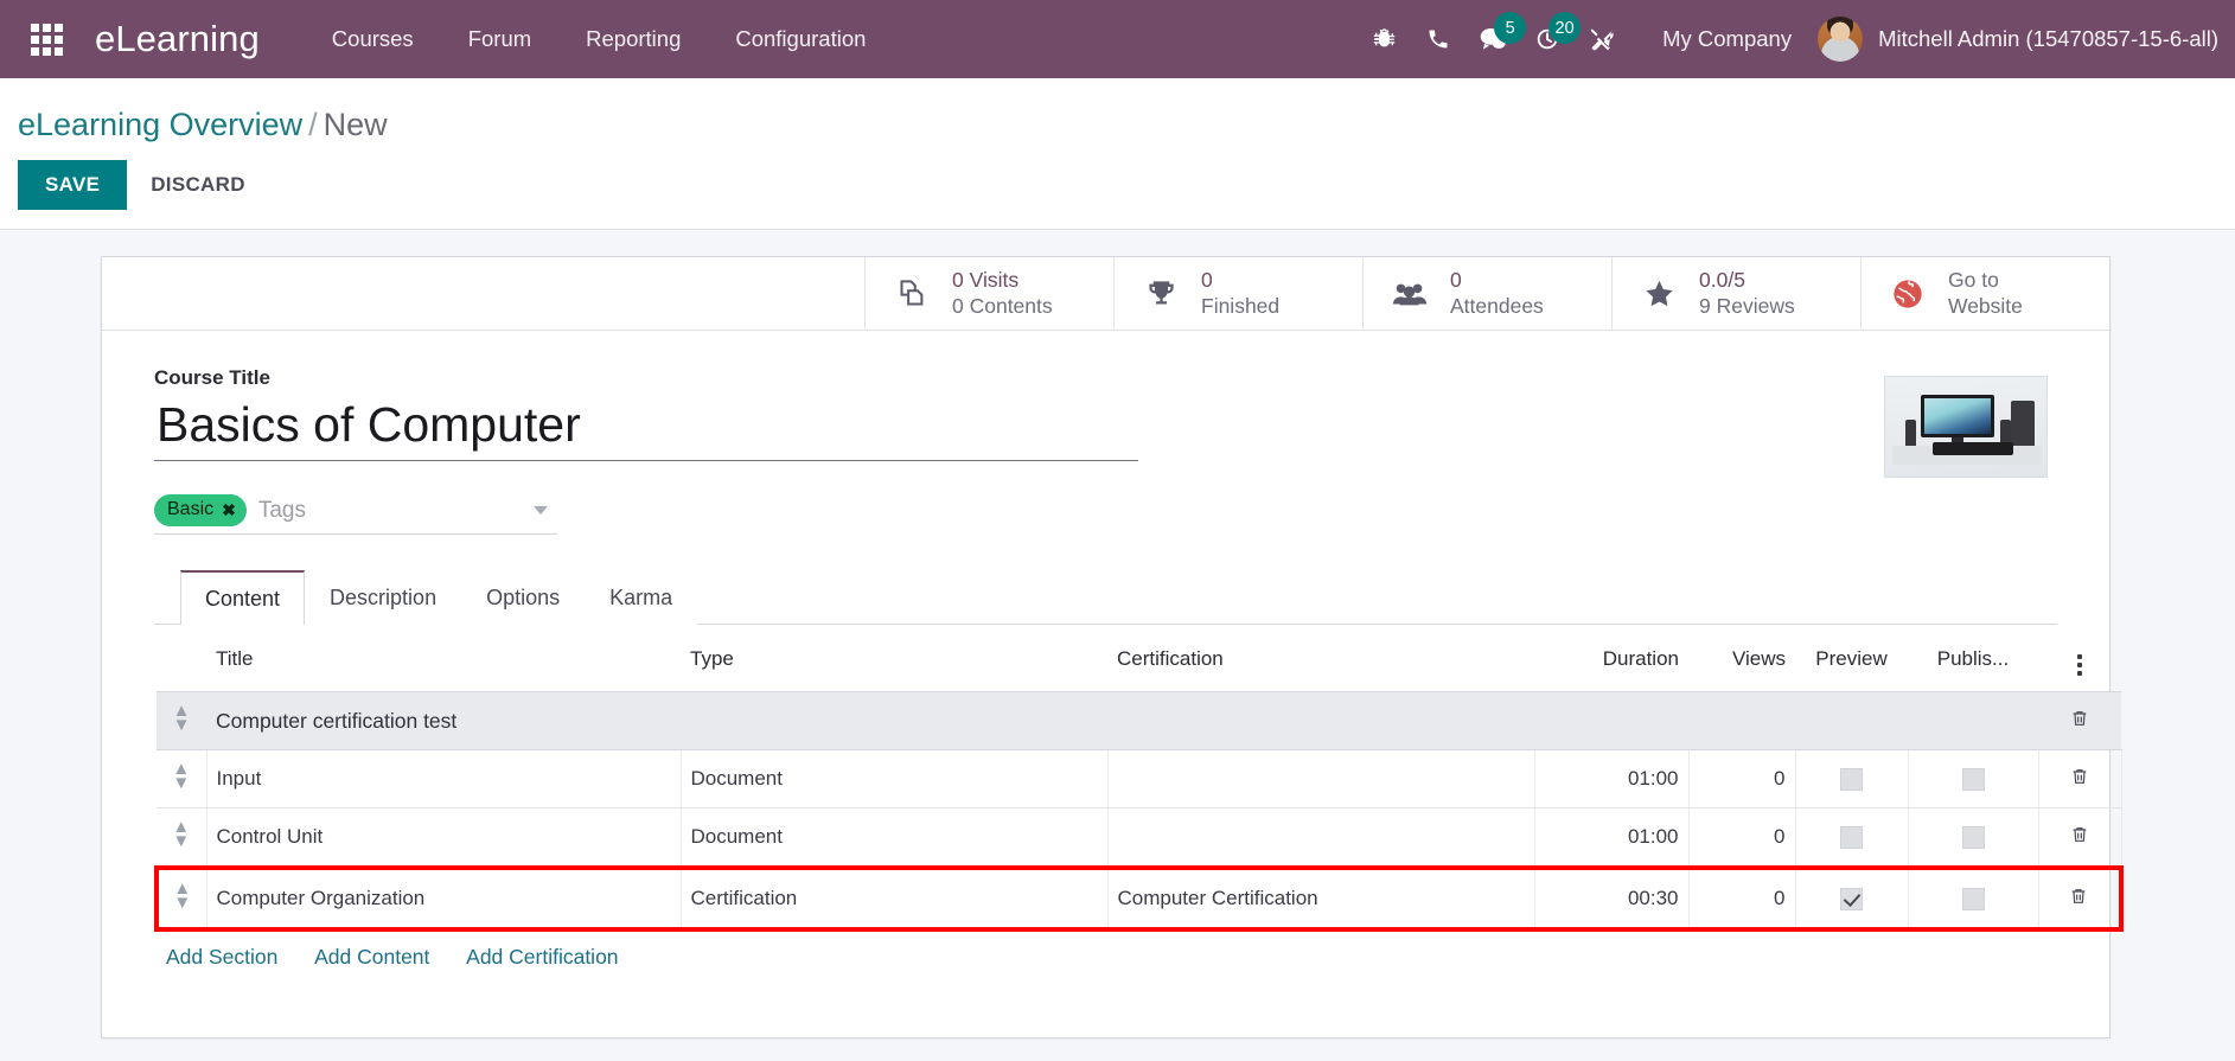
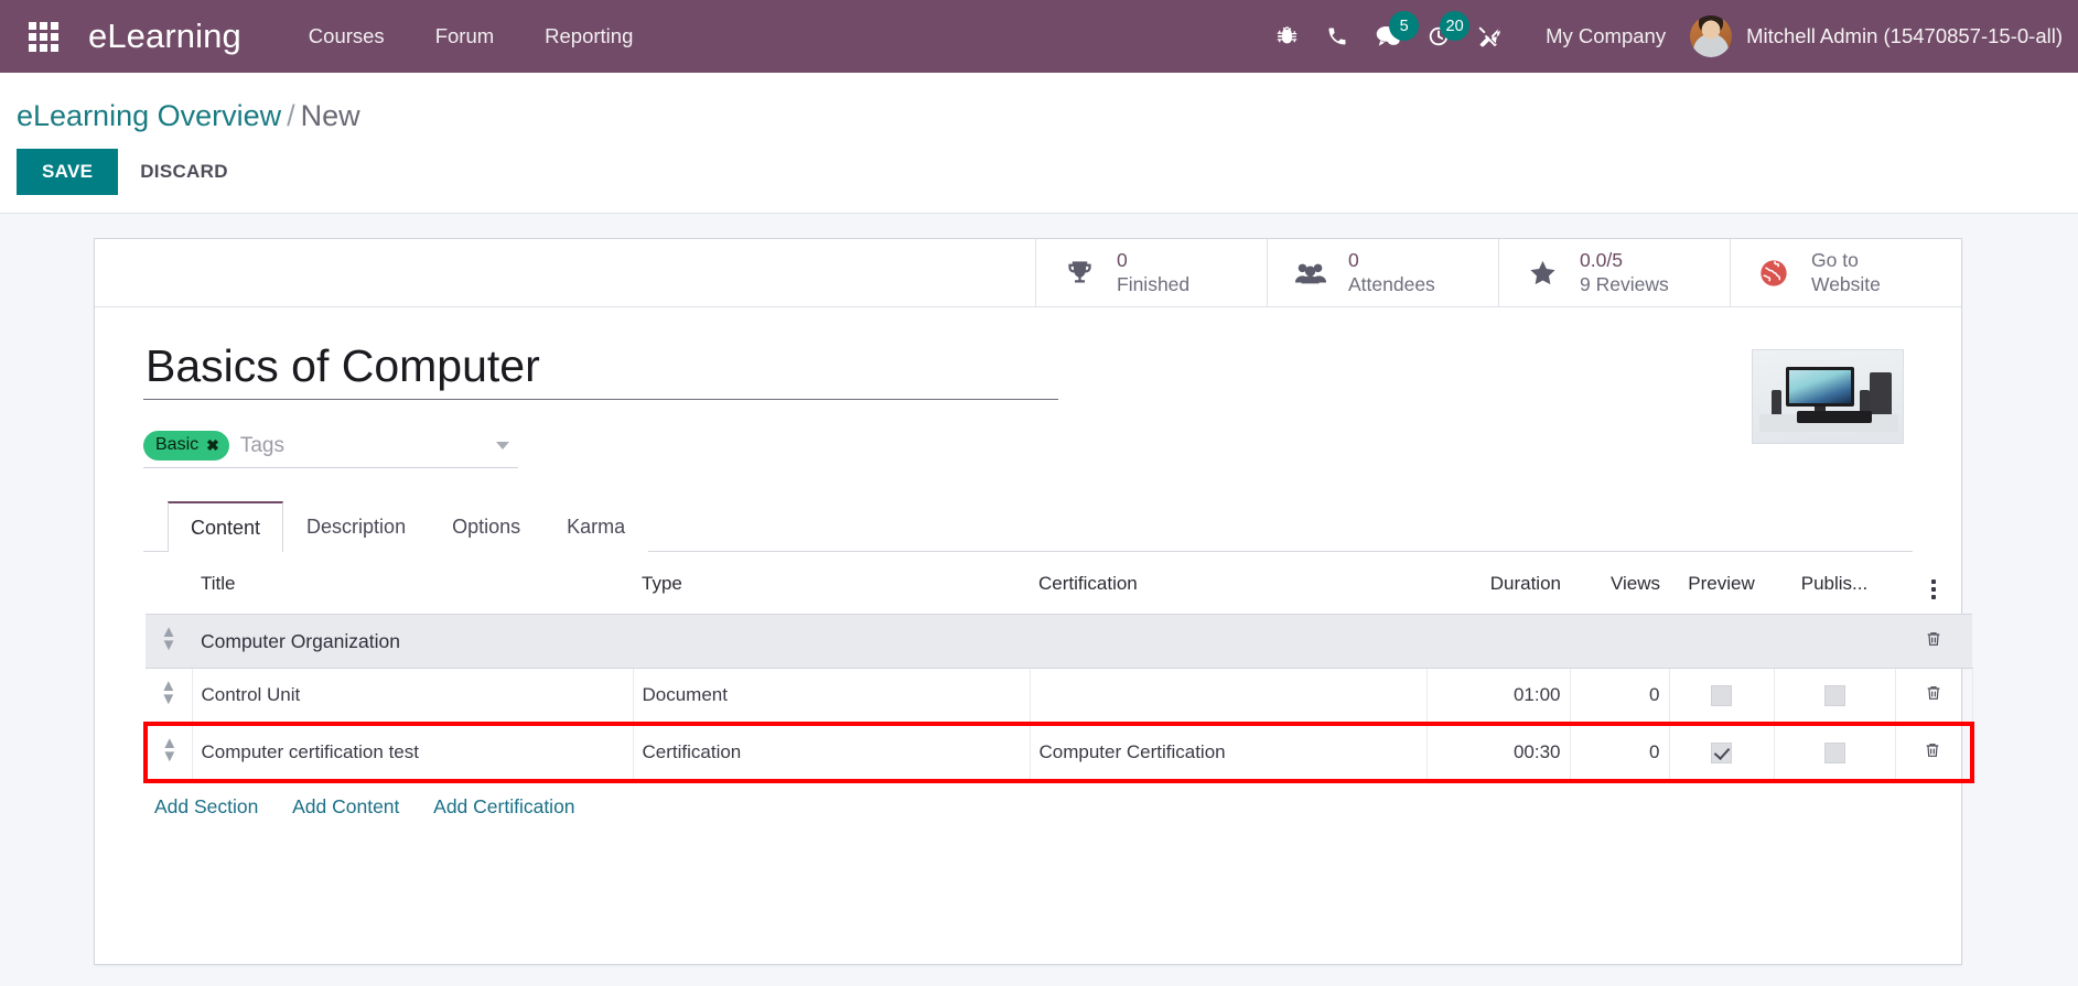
  eLearning
  Courses
  Forum
  Reporting
- Configuration
  5
  20
  My Company
- Mitchell Admin (15470857-15-6-all)
+ Mitchell Admin (15470857-15-0-all)
  eLearning Overview / New
  SAVE
  DISCARD
- 0 Visits
- 0 Contents
  0
  Finished
  0
  Attendees
  0.0/5
  9 Reviews
  Go to
  Website
- Course Title
  Basics of Computer
  Basic
  ✖
  Tags
  Content
  Description
  Options
  Karma
  	Title	Type	Certification	Duration	Views	Preview	Publis...
- ▲▼	Computer certification test
+ ▲▼	Computer Organization
- ▲▼	Input	Document		01:00	0
  ▲▼	Control Unit	Document		01:00	0
- ▲▼	Computer Organization	Certification	Computer Certification	00:30	0
+ ▲▼	Computer certification test	Certification	Computer Certification	00:30	0
  Add Section Add Content Add Certification
